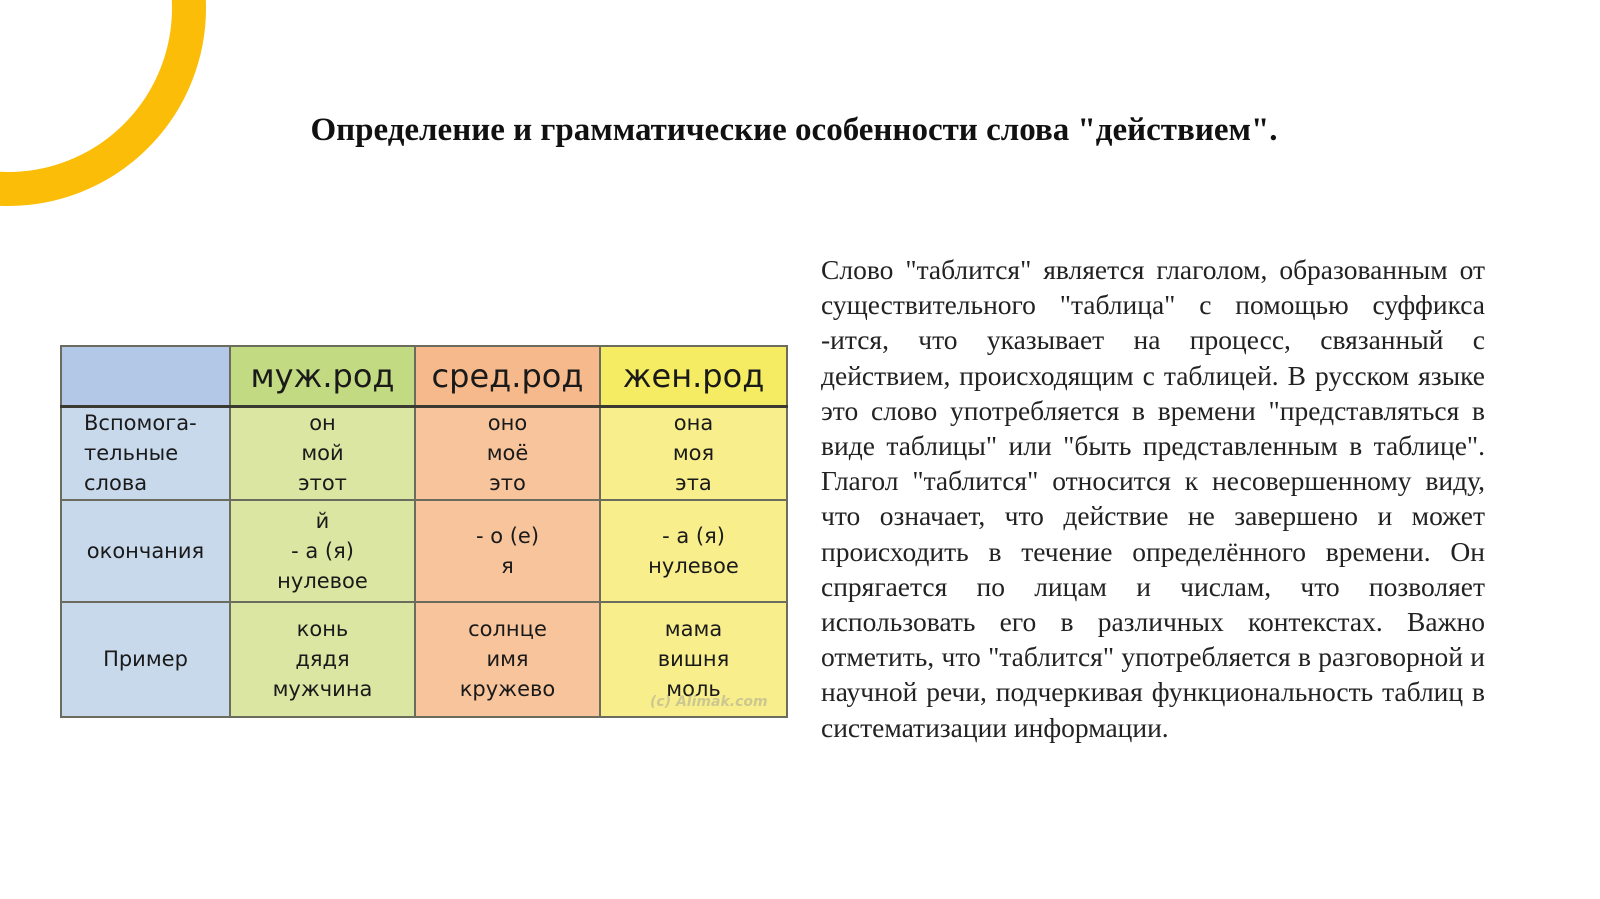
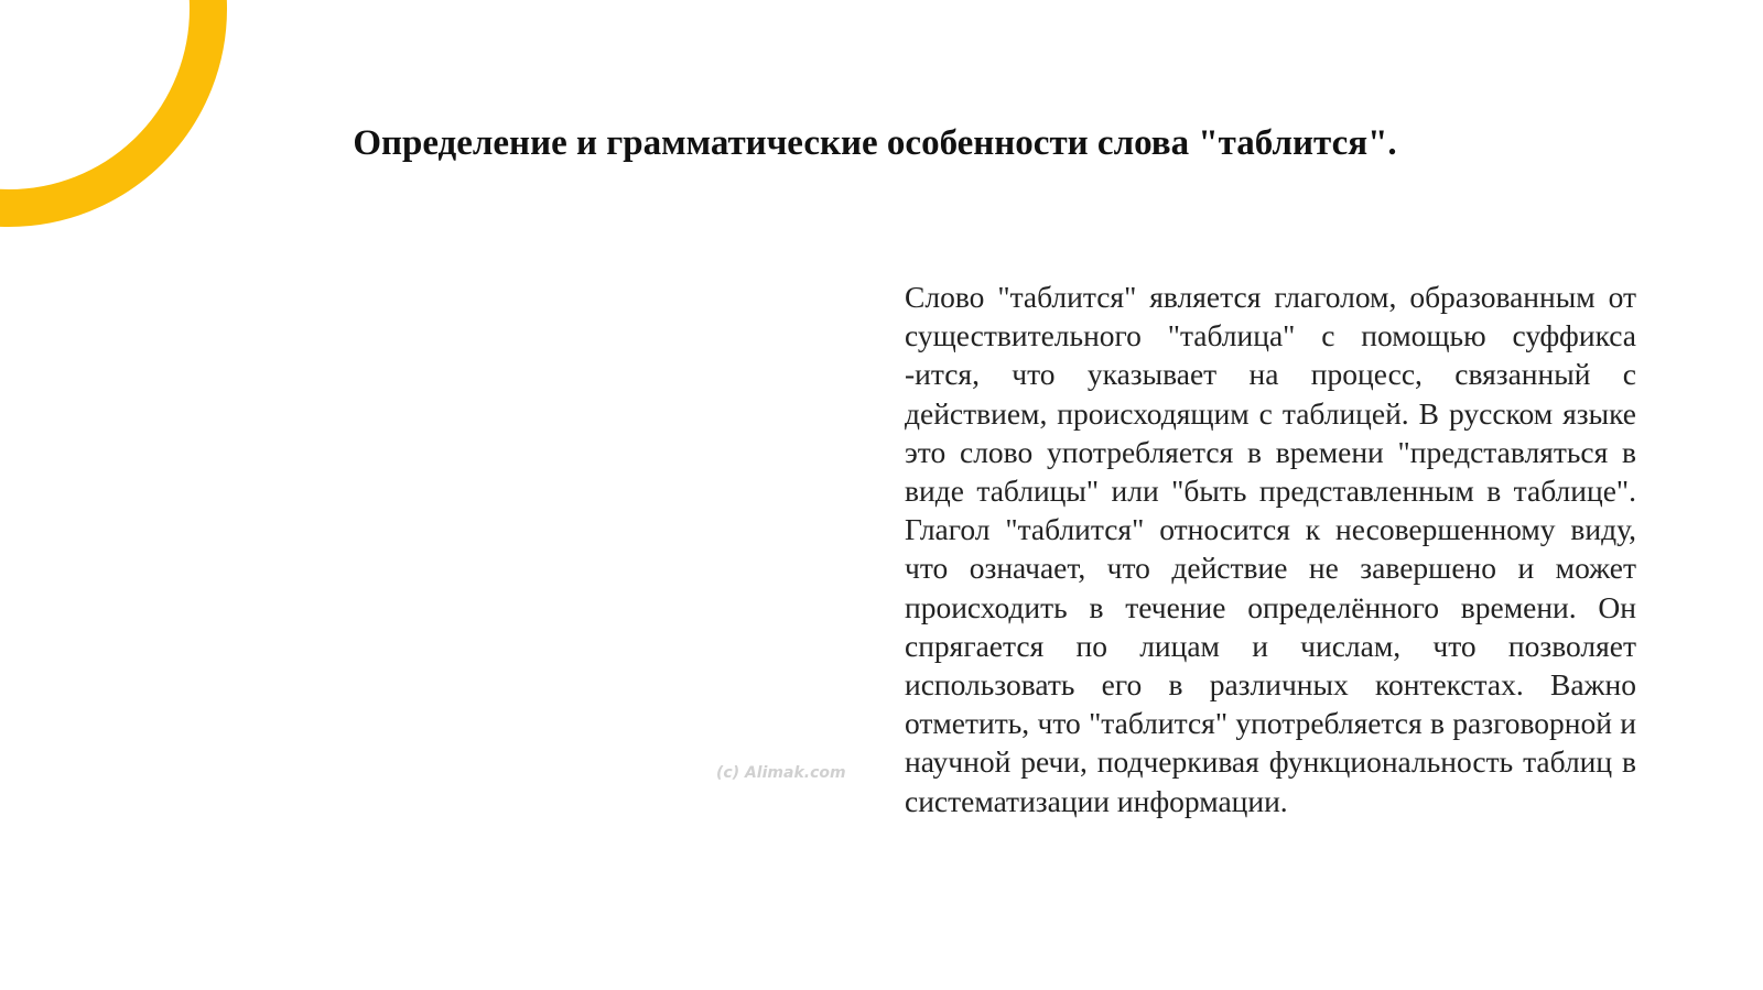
- Определение и грамматические особенности слова "действием".
+ Определение и грамматические особенности слова "таблится".
- 	муж.род	сред.род	жен.род
- Вспомога- тельные слова	он мой этот	оно моё это	она моя эта
- окончания	й - а (я) нулевое	- о (е) я	- а (я) нулевое
- Пример	конь дядя мужчина	солнце имя кружево	мама вишня моль
  (c) Alimak.com
  Слово "таблится" является глаголом, образованным от существительного "таблица" с помощью суффикса -ится, что указывает на процесс, связанный с действием, происходящим с таблицей. В русском языке это слово употребляется в времени "представляться в виде таблицы" или "быть представленным в таблице". Глагол "таблится" относится к несовершенному виду, что означает, что действие не завершено и может происходить в течение определённого времени. Он спрягается по лицам и числам, что позволяет использовать его в различных контекстах. Важно отметить, что "таблится" употребляется в разговорной и научной речи, подчеркивая функциональность таблиц в систематизации информации.
